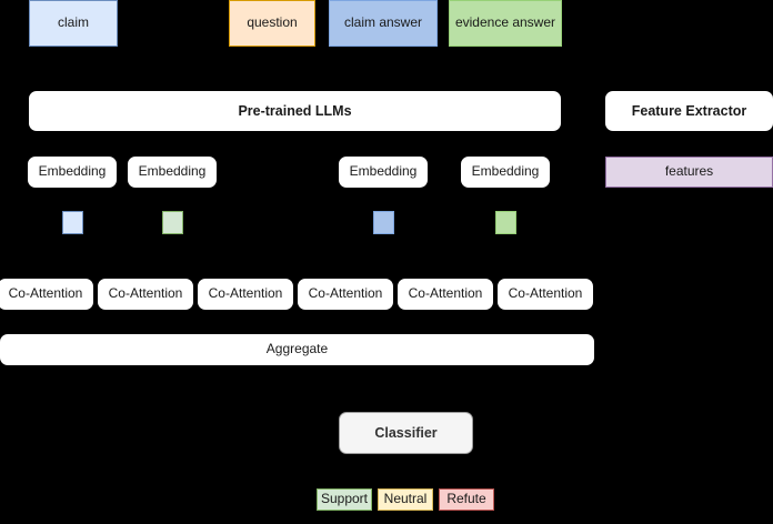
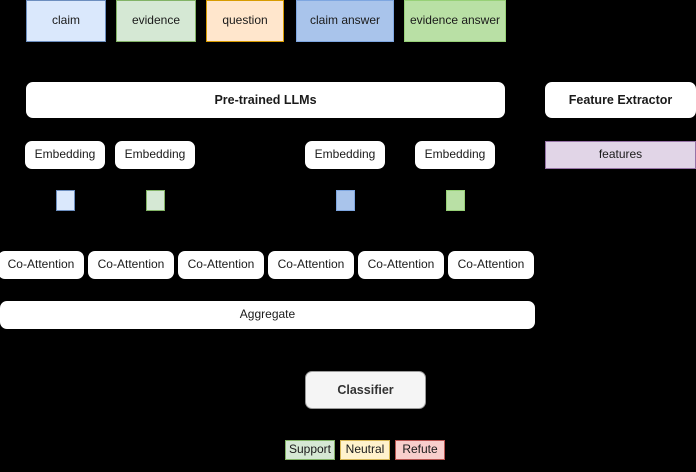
  claim
+ evidence
  question
  claim answer
  evidence answer
  Pre-trained LLMs
  Feature Extractor
  Embedding
  Embedding
  Embedding
  Embedding
  features
  Co-Attention
  Co-Attention
  Co-Attention
  Co-Attention
  Co-Attention
  Co-Attention
  Aggregate
  Classifier
  Support
  Neutral
  Refute
